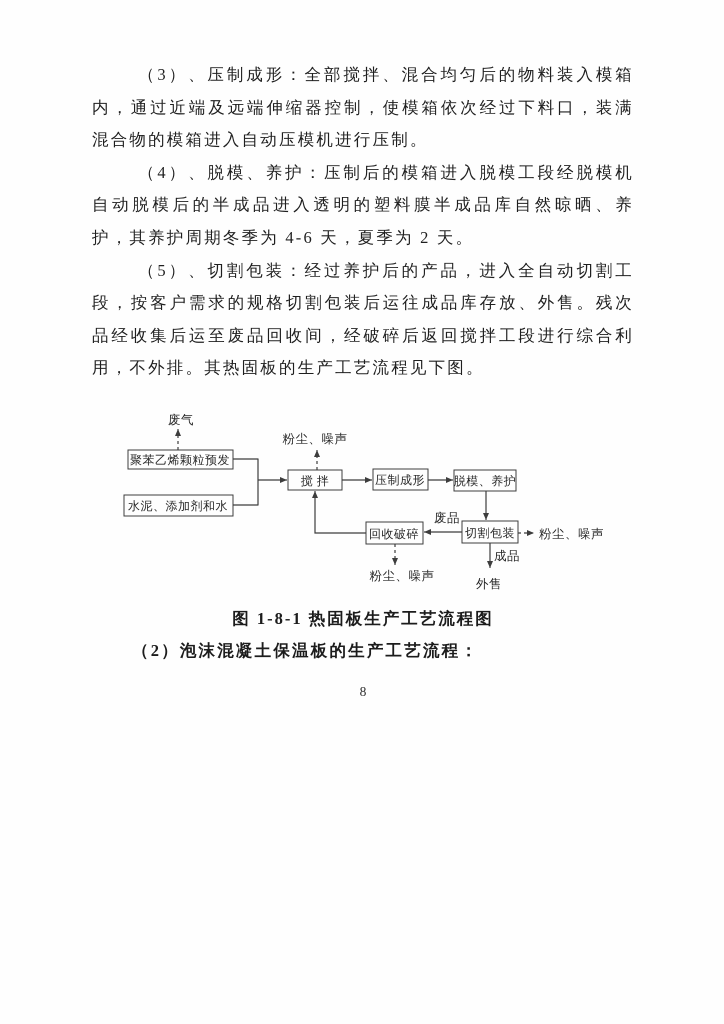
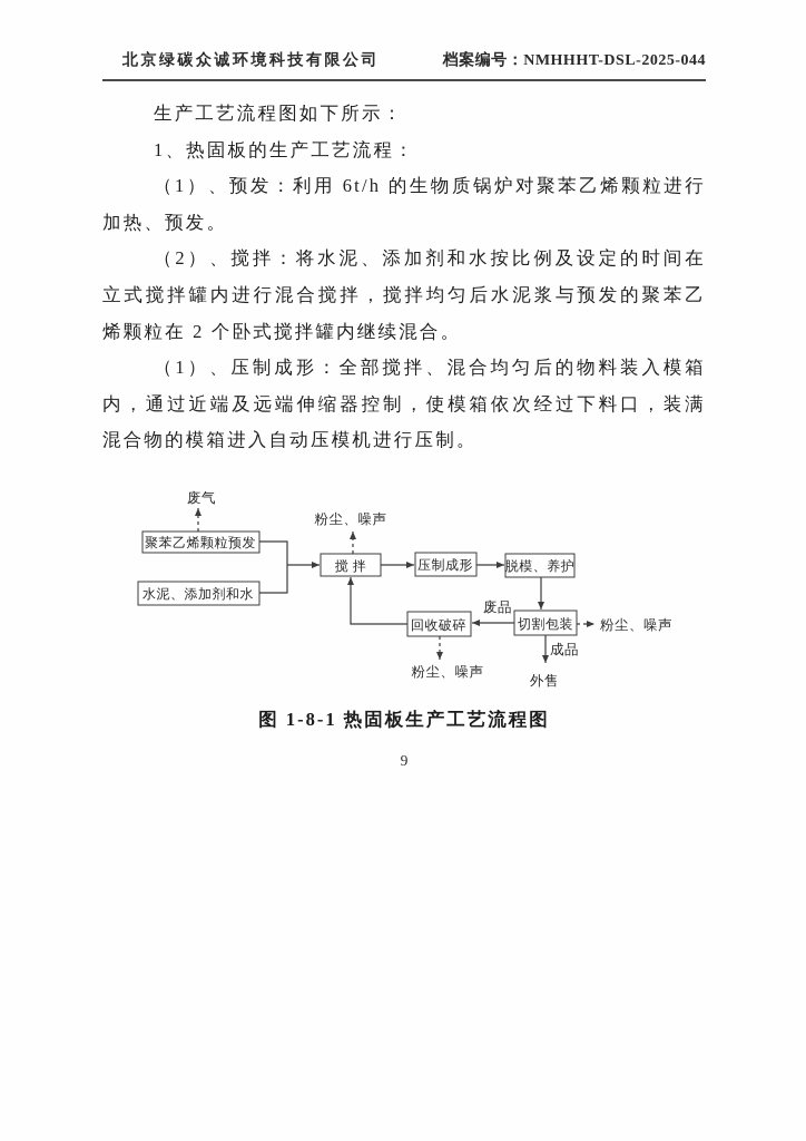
+ 北京绿碳众诚环境科技有限公司
+ 档案编号：NMHHHT-DSL-2025-044
+ 生产工艺流程图如下所示：
+ 1、热固板的生产工艺流程：
+ （1）、预发：利用 6t/h 的生物质锅炉对聚苯乙烯颗粒进行加热、预发。
+ （2）、搅拌：将水泥、添加剂和水按比例及设定的时间在立式搅拌罐内进行混合搅拌，搅拌均匀后水泥浆与预发的聚苯乙烯颗粒在 2 个卧式搅拌罐内继续混合。
- （3）、压制成形：全部搅拌、混合均匀后的物料装入模箱内，通过近端及远端伸缩器控制，使模箱依次经过下料口，装满混合物的模箱进入自动压模机进行压制。
+ （1）、压制成形：全部搅拌、混合均匀后的物料装入模箱内，通过近端及远端伸缩器控制，使模箱依次经过下料口，装满混合物的模箱进入自动压模机进行压制。
- （4）、脱模、养护：压制后的模箱进入脱模工段经脱模机自动脱模后的半成品进入透明的塑料膜半成品库自然晾晒、养护，其养护周期冬季为 4-6 天，夏季为 2 天。
- （5）、切割包装：经过养护后的产品，进入全自动切割工段，按客户需求的规格切割包装后运往成品库存放、外售。残次品经收集后运至废品回收间，经破碎后返回搅拌工段进行综合利用，不外排。其热固板的生产工艺流程见下图。
  废气
  聚苯乙烯颗粒预发
  水泥、添加剂和水
  搅 拌
  粉尘、噪声
  压制成形
  脱模、养护
  切割包装
  废品
  回收破碎
  粉尘、噪声
  粉尘、噪声
  成品
  外售
  图 1-8-1 热固板生产工艺流程图
- （2）泡沫混凝土保温板的生产工艺流程：
- 8
+ 9
